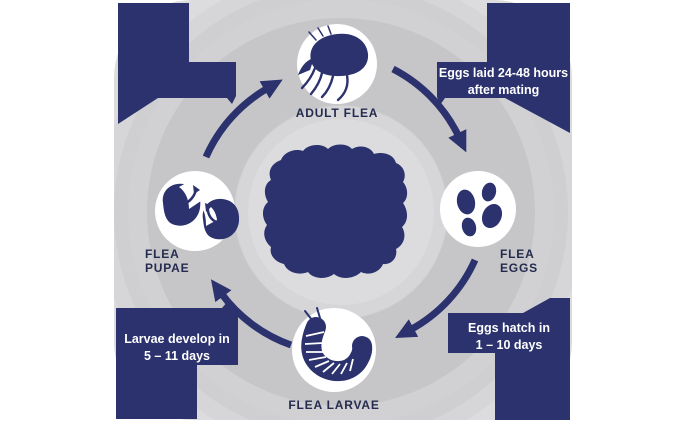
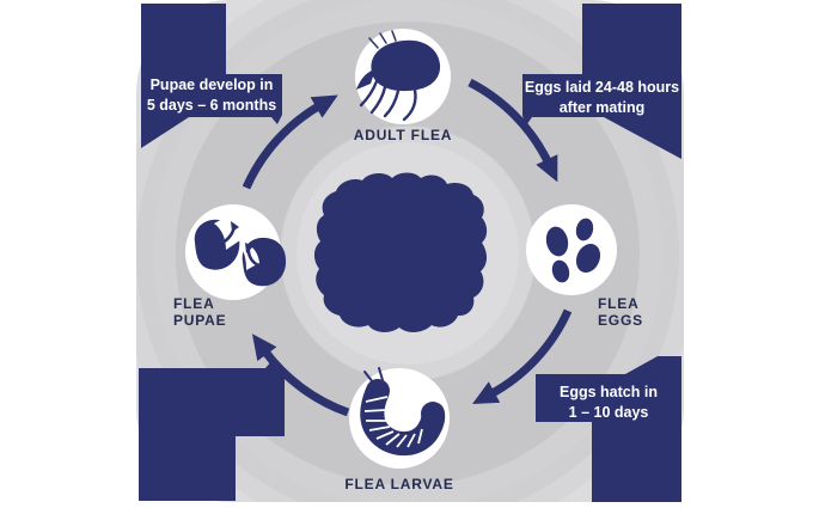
+ Pupae develop in
+ 5 days – 6 months
  Eggs laid 24-48 hours
  after mating
  Eggs hatch in
  1 – 10 days
- Larvae develop in
- 5 – 11 days
  ADULT FLEA
  FLEA
  EGGS
  FLEA LARVAE
  FLEA
  PUPAE
